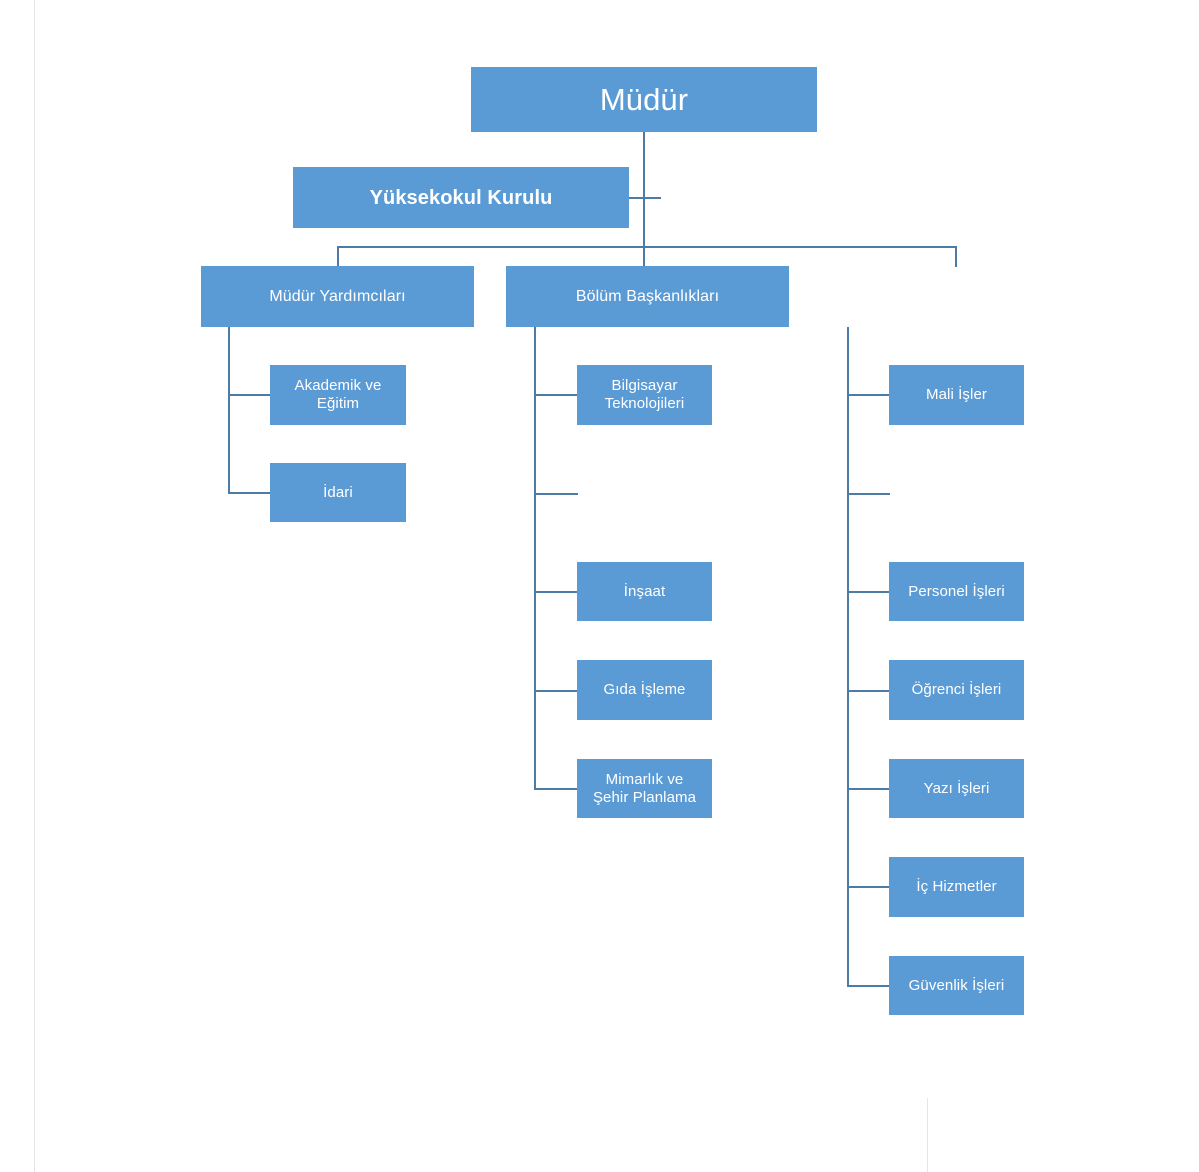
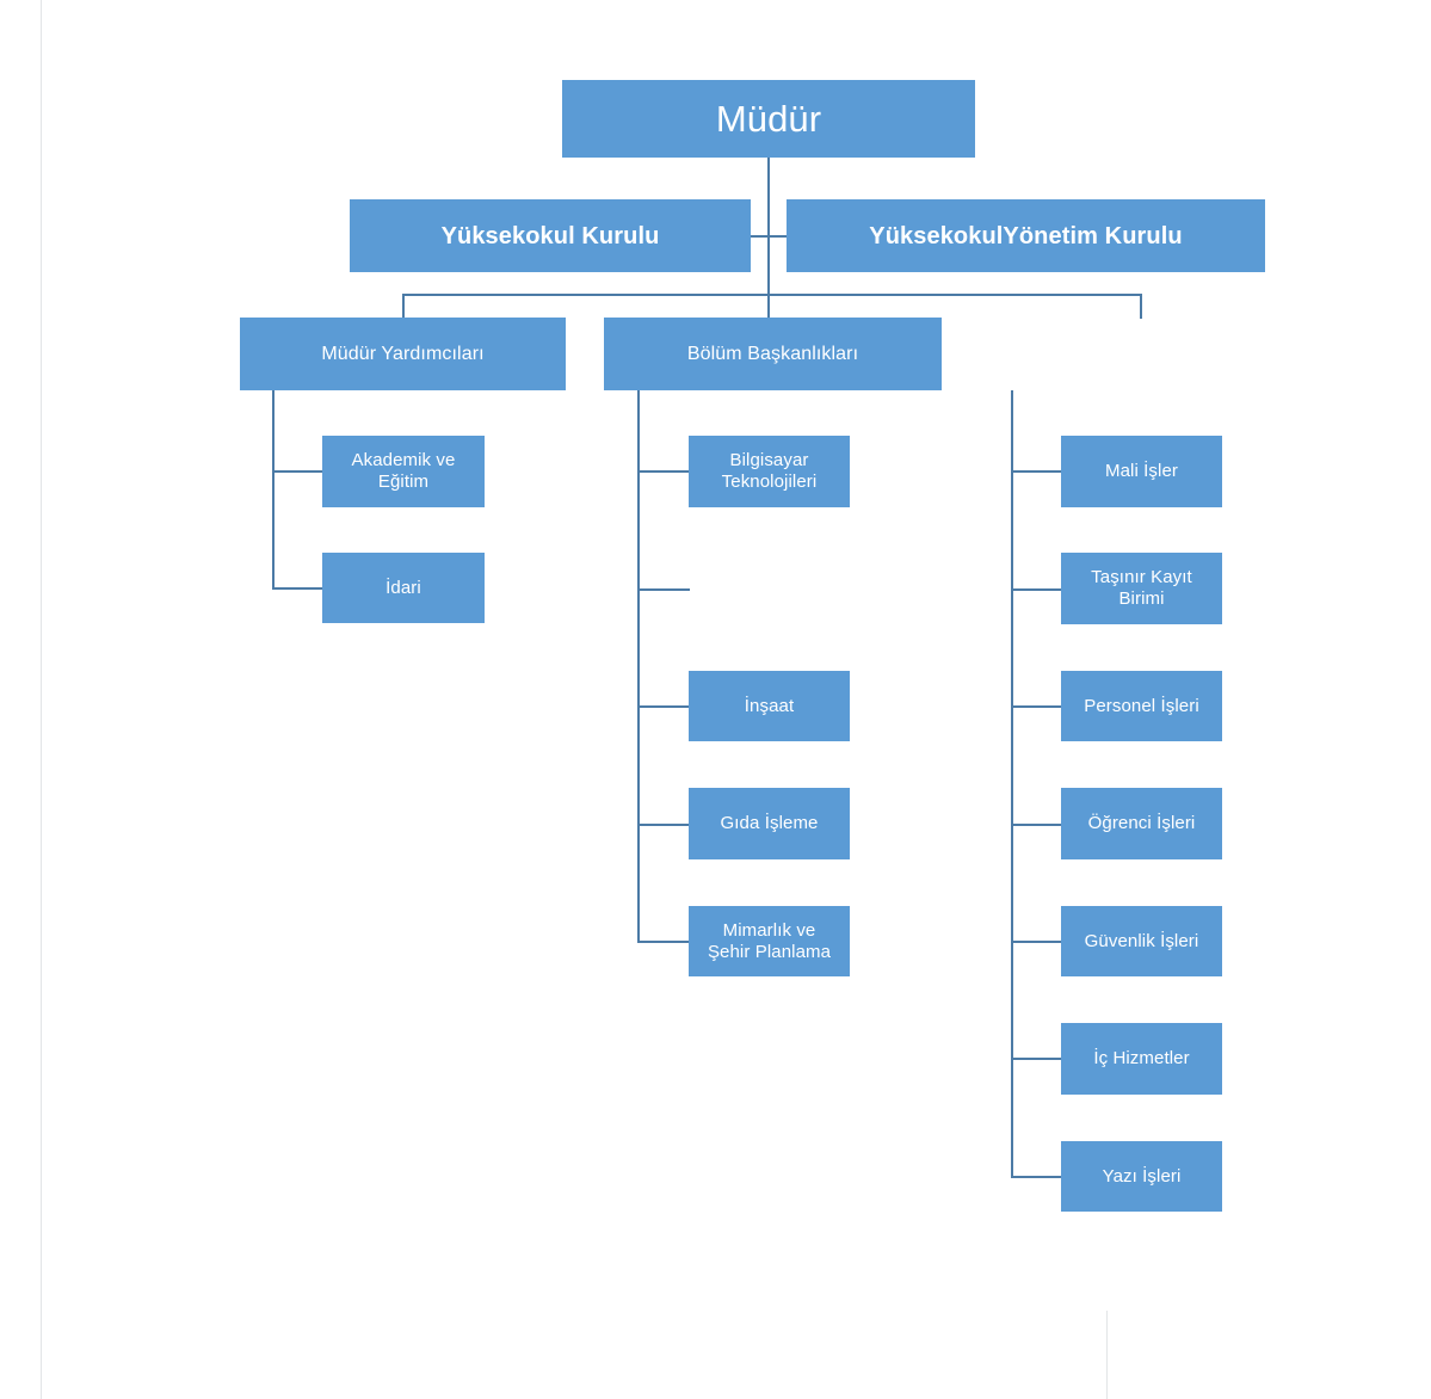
  Müdür
  Yüksekokul Kurulu
+ YüksekokulYönetim Kurulu
  Müdür Yardımcıları
  Bölüm Başkanlıkları
  Akademik ve
  Eğitim
  İdari
  Bilgisayar
  Teknolojileri
  İnşaat
  Gıda İşleme
  Mimarlık ve
  Şehir Planlama
  Mali İşler
+ Taşınır Kayıt
+ Birimi
  Personel İşleri
  Öğrenci İşleri
- Yazı İşleri
+ Güvenlik İşleri
  İç Hizmetler
- Güvenlik İşleri
+ Yazı İşleri
